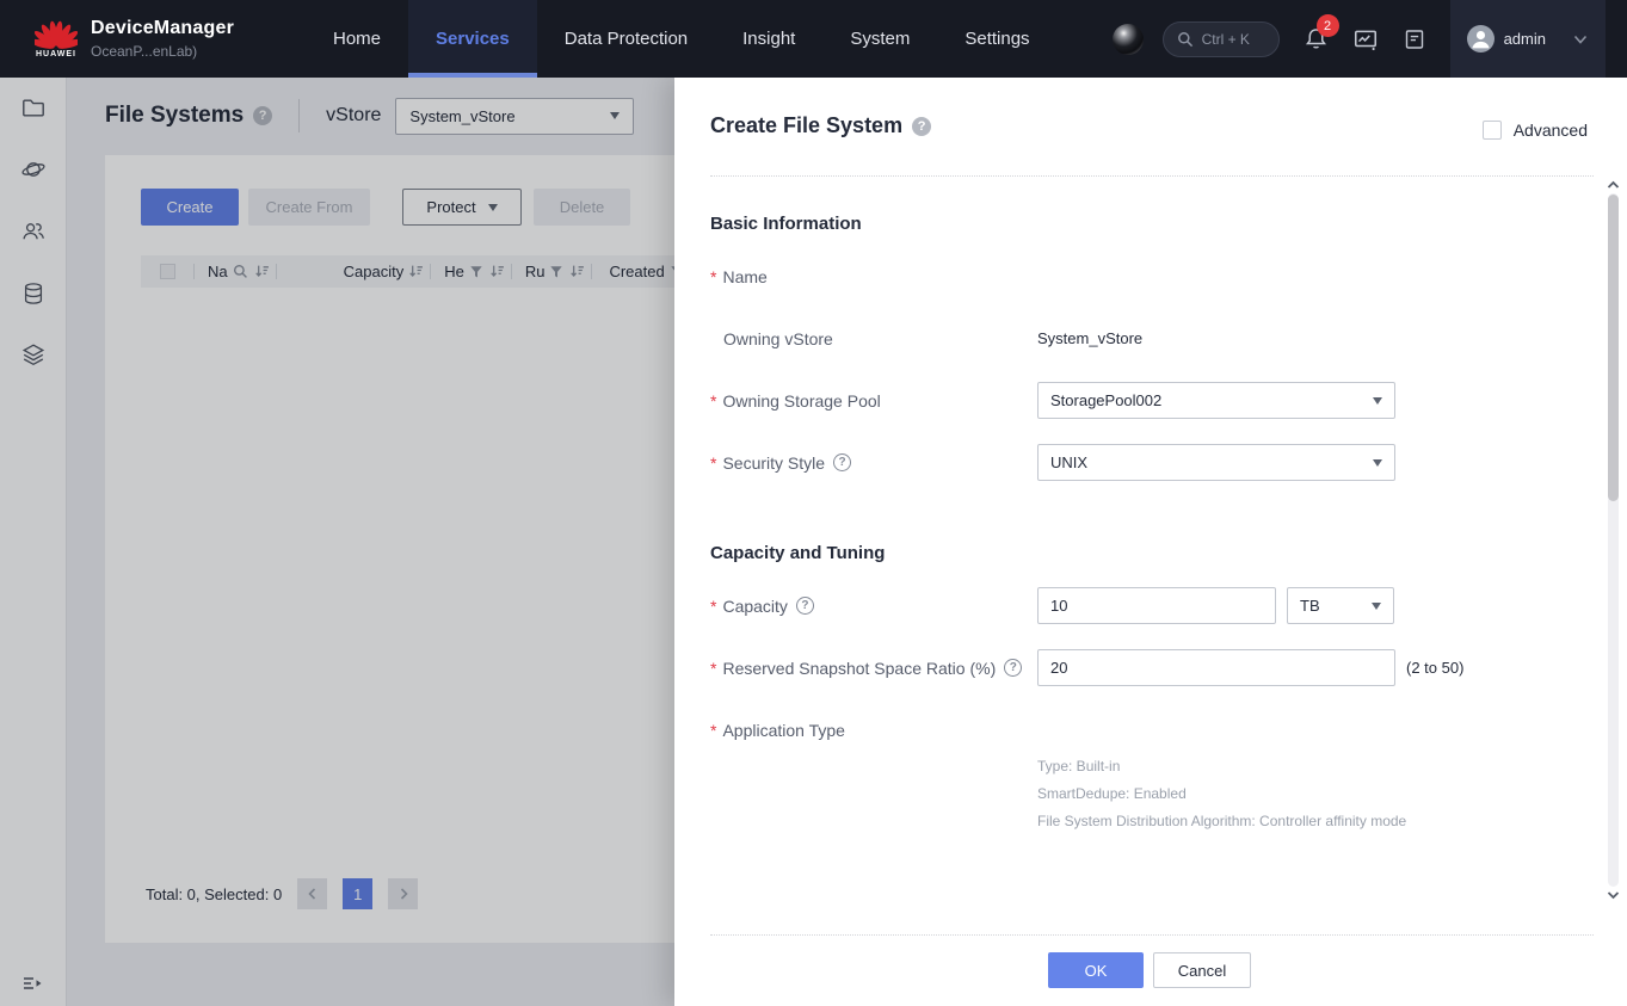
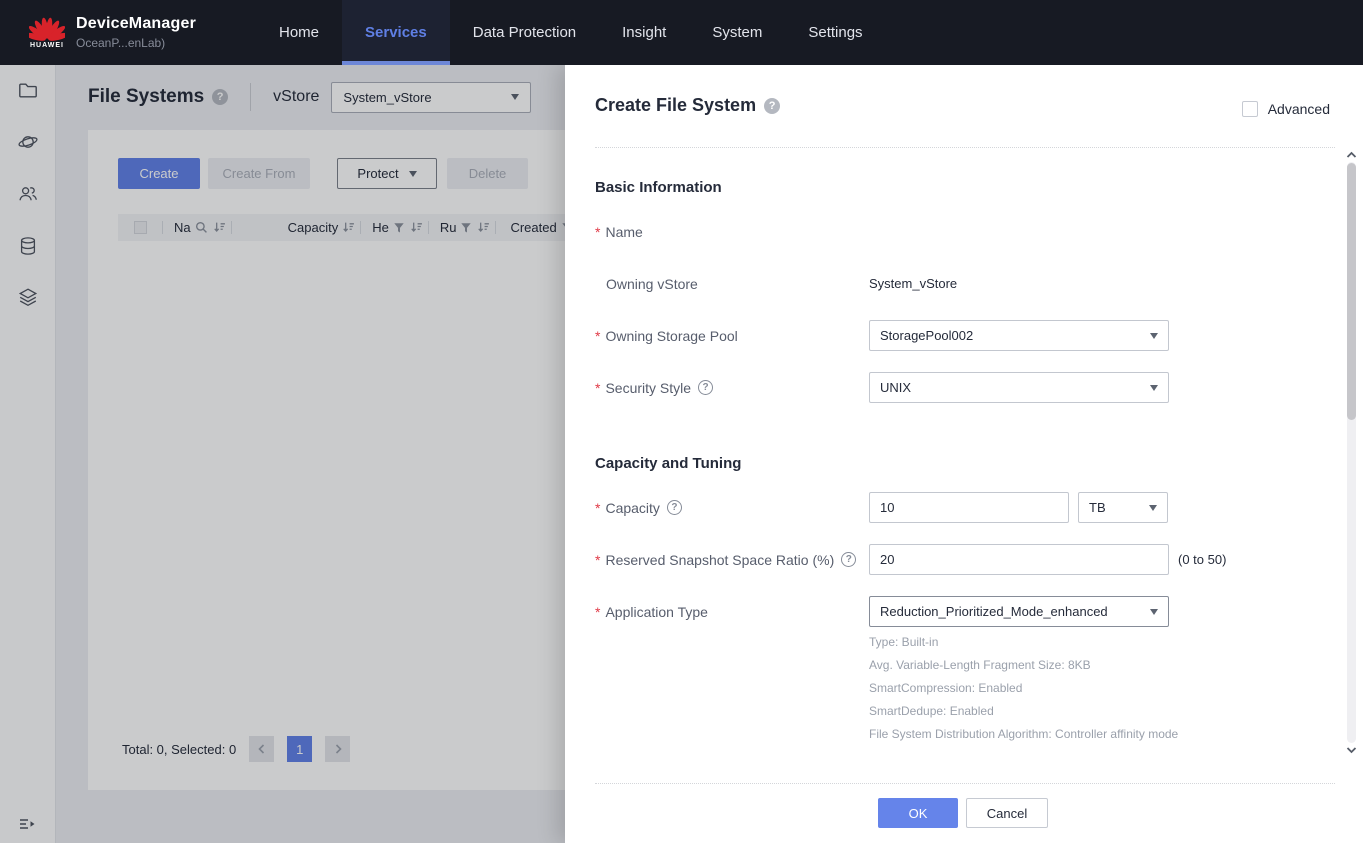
  DeviceManager
  OceanP...enLab)
  Home
  Services
  Data Protection
  Insight
  System
  Settings
- Ctrl + K
- 2
- admin
  File Systems
  vStore
  System_vStore
  Create
  Create From
  Protect
  Delete
  Na
  Capacity
  He
  Ru
  Created
  Total: 0, Selected: 0
  1
  Create File System
  Advanced
  Basic Information
  Name
  Owning vStore
  System_vStore
  Owning Storage Pool
  StoragePool002
  Security Style
  UNIX
  Capacity and Tuning
  Capacity
  10
  TB
  Reserved Snapshot Space Ratio (%)
  20
- (2 to 50)
+ (0 to 50)
  Application Type
+ Reduction_Prioritized_Mode_enhanced
  Type: Built-in
+ Avg. Variable-Length Fragment Size: 8KB
+ SmartCompression: Enabled
  SmartDedupe: Enabled
  File System Distribution Algorithm: Controller affinity mode
  OK
  Cancel
